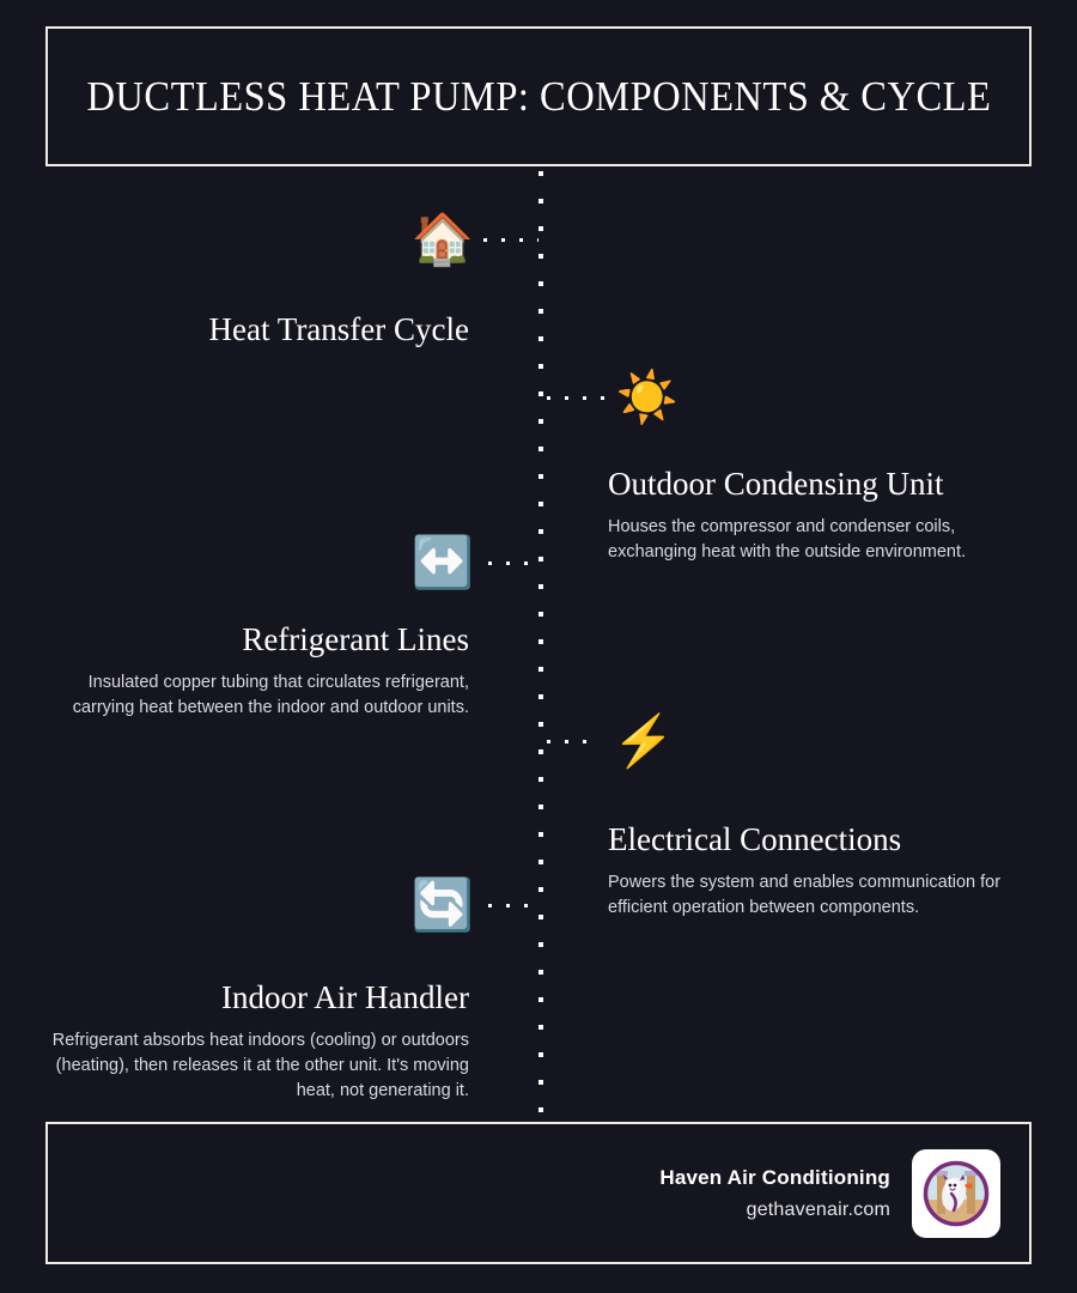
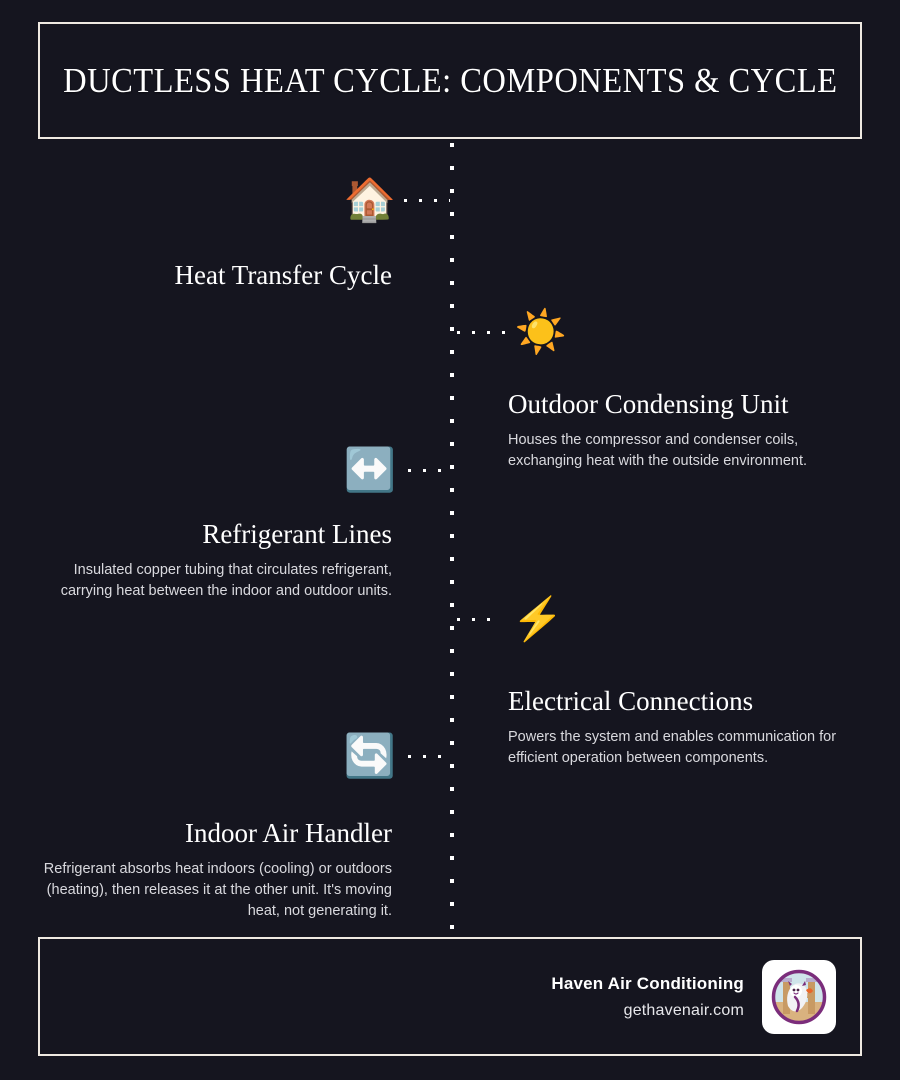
- DUCTLESS HEAT PUMP: COMPONENTS & CYCLE
+ DUCTLESS HEAT CYCLE: COMPONENTS & CYCLE
  🏠
  Heat Transfer Cycle
  ☀️
  Outdoor Condensing Unit
  Houses the compressor and condenser coils, exchanging heat with the outside environment.
  ↔️
  Refrigerant Lines
  Insulated copper tubing that circulates refrigerant, carrying heat between the indoor and outdoor units.
  ⚡
  Electrical Connections
  Powers the system and enables communication for efficient operation between components.
  🔄
  Indoor Air Handler
  Refrigerant absorbs heat indoors (cooling) or outdoors (heating), then releases it at the other unit. It's moving heat, not generating it.
  Haven Air Conditioning
  gethavenair.com
